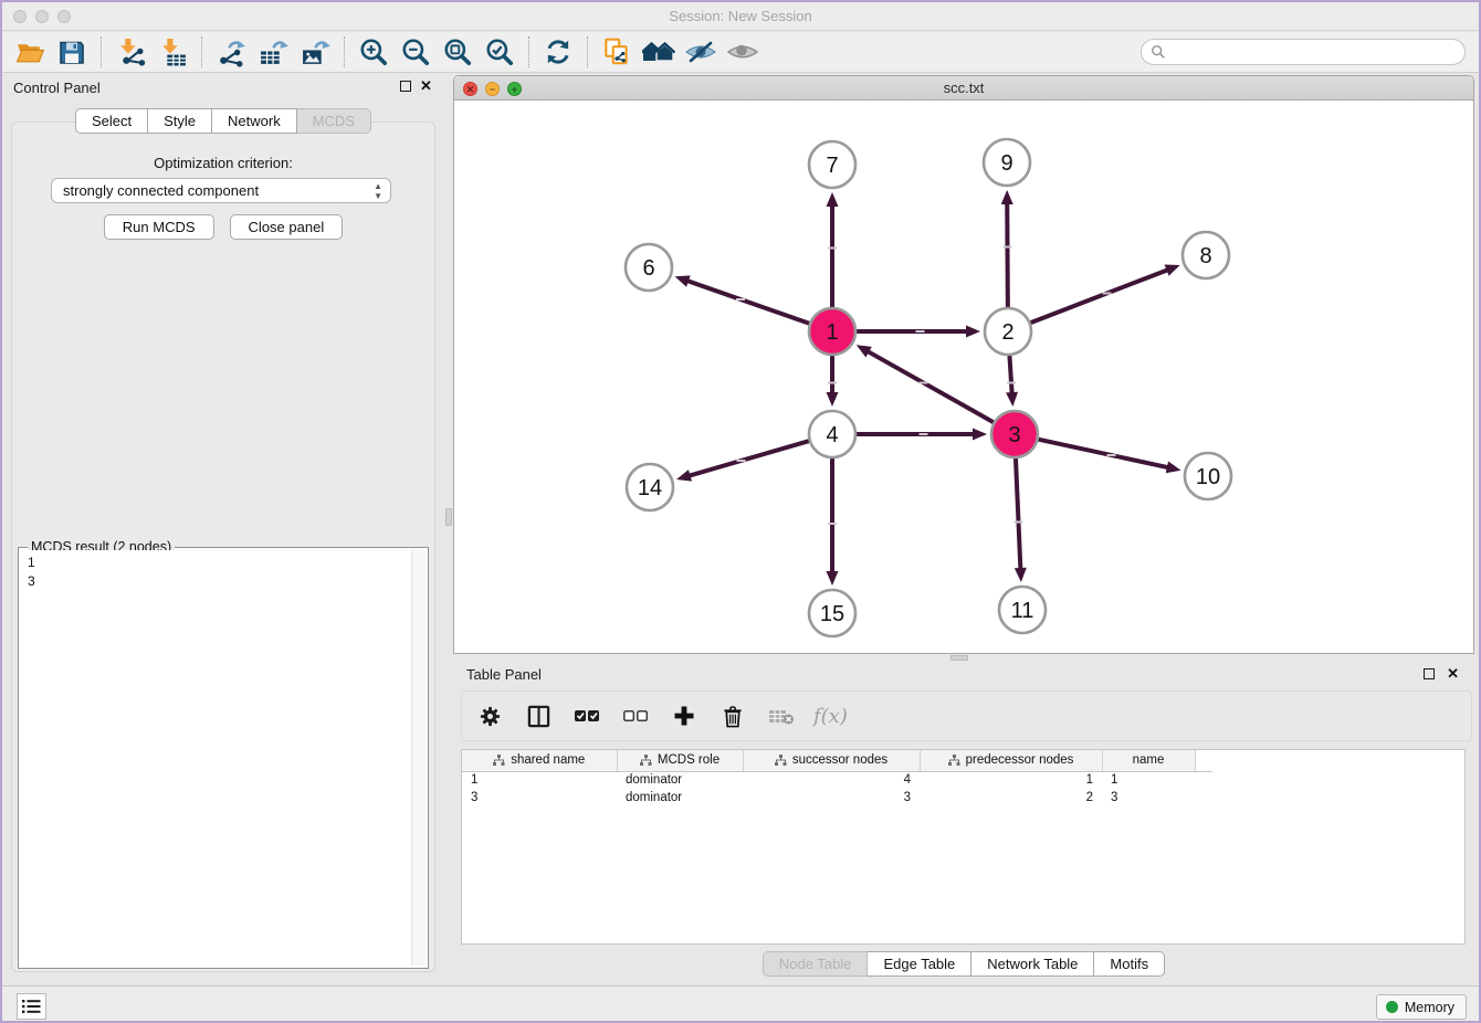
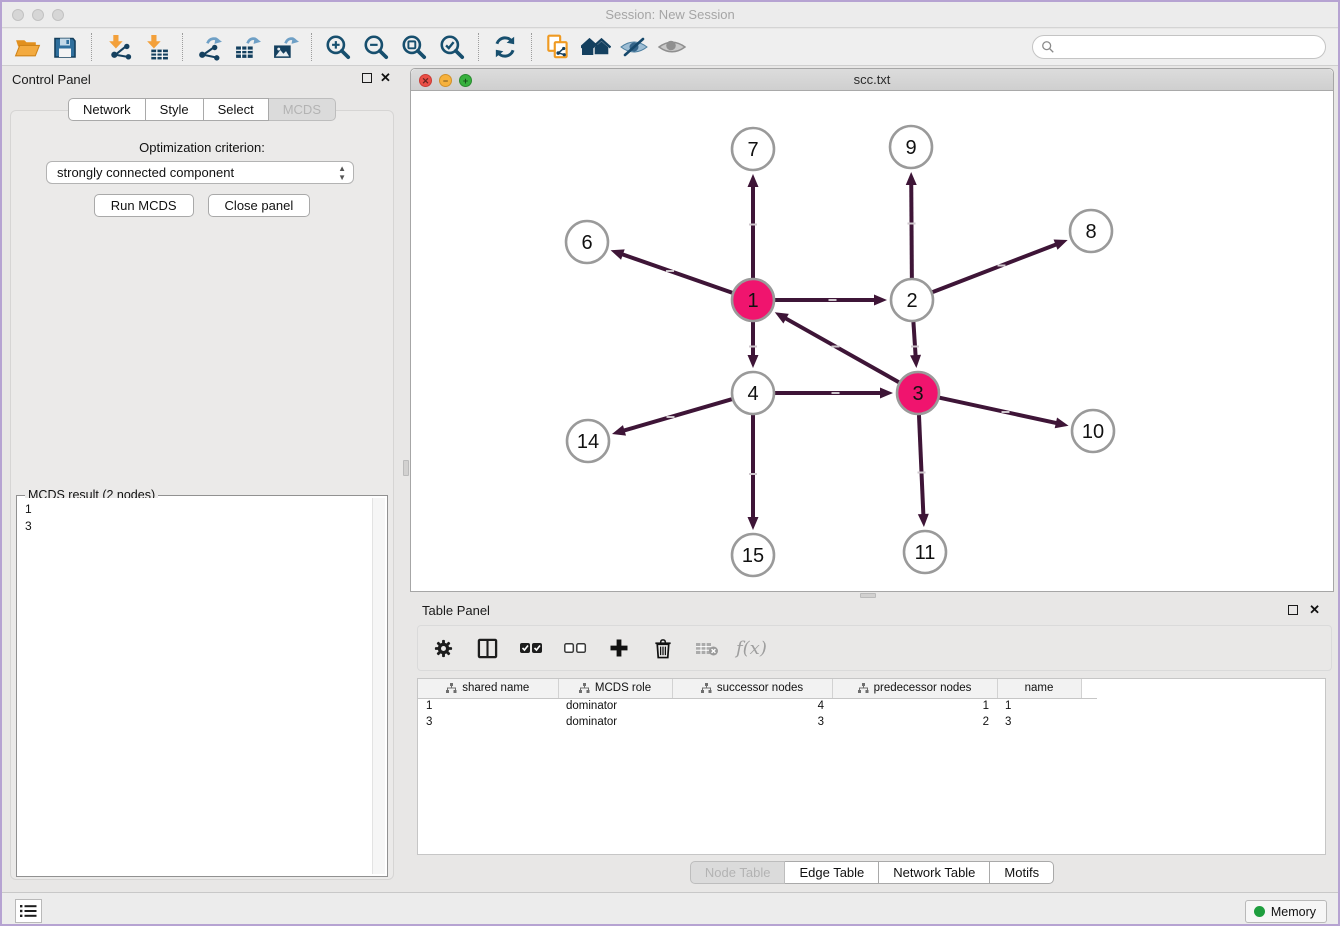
  Session: New Session
  Control Panel
  ✕
- Select
+ Network
  Style
- Network
+ Select
  MCDS
  Optimization criterion:
  strongly connected component
  ▲
  ▼
  Run MCDS
  Close panel
  MCDS result (2 nodes)
  1
  3
  ✕
  −
  +
  scc.txt
  7
  9
  6
  8
  1
  2
  4
  3
  14
  10
  15
  11
  Table Panel
  ✕
  f(x)
  shared name	MCDS role	successor nodes	predecessor nodes	name
  1	dominator	4	1	1
  3	dominator	3	2	3
  Node Table
  Edge Table
  Network Table
  Motifs
  Memory
